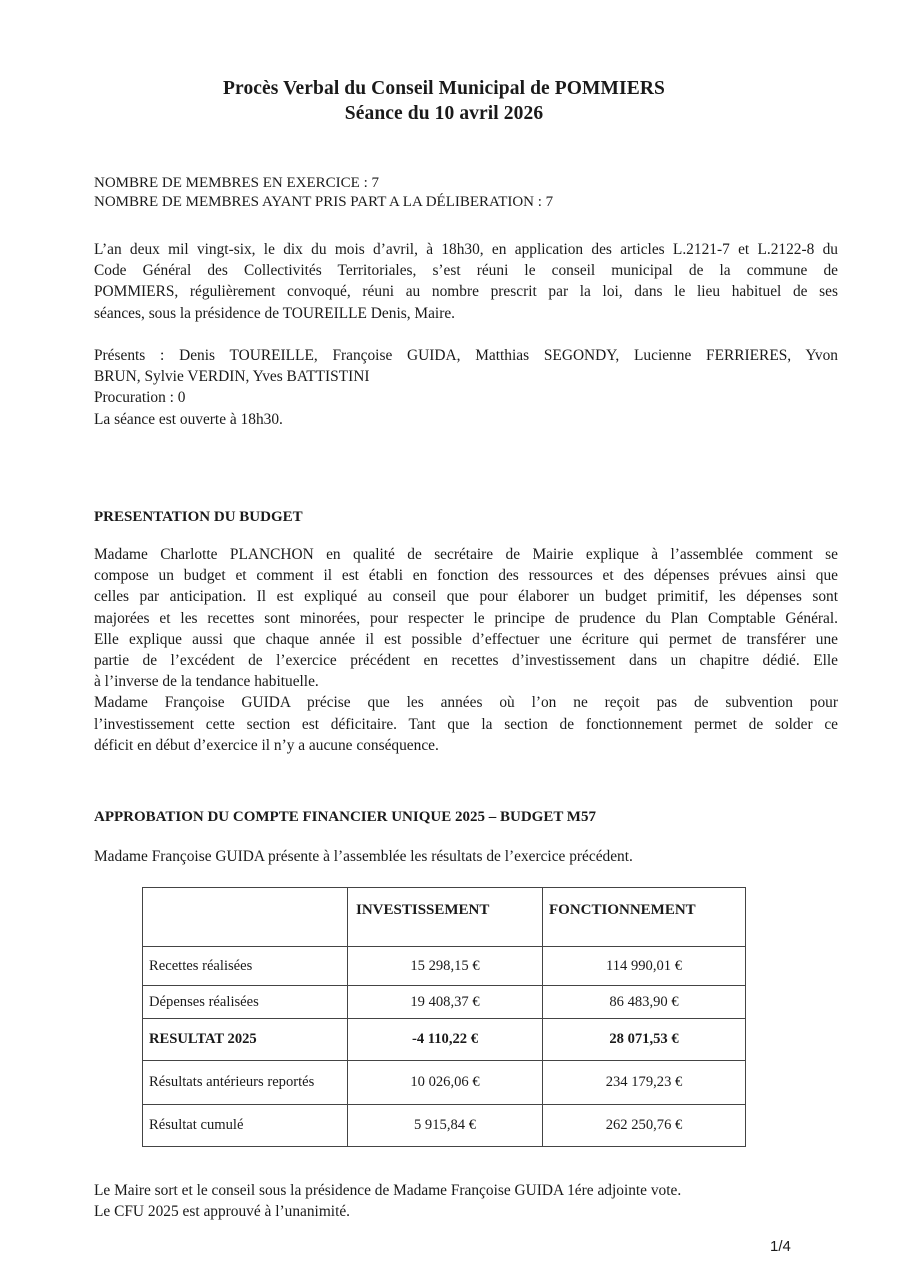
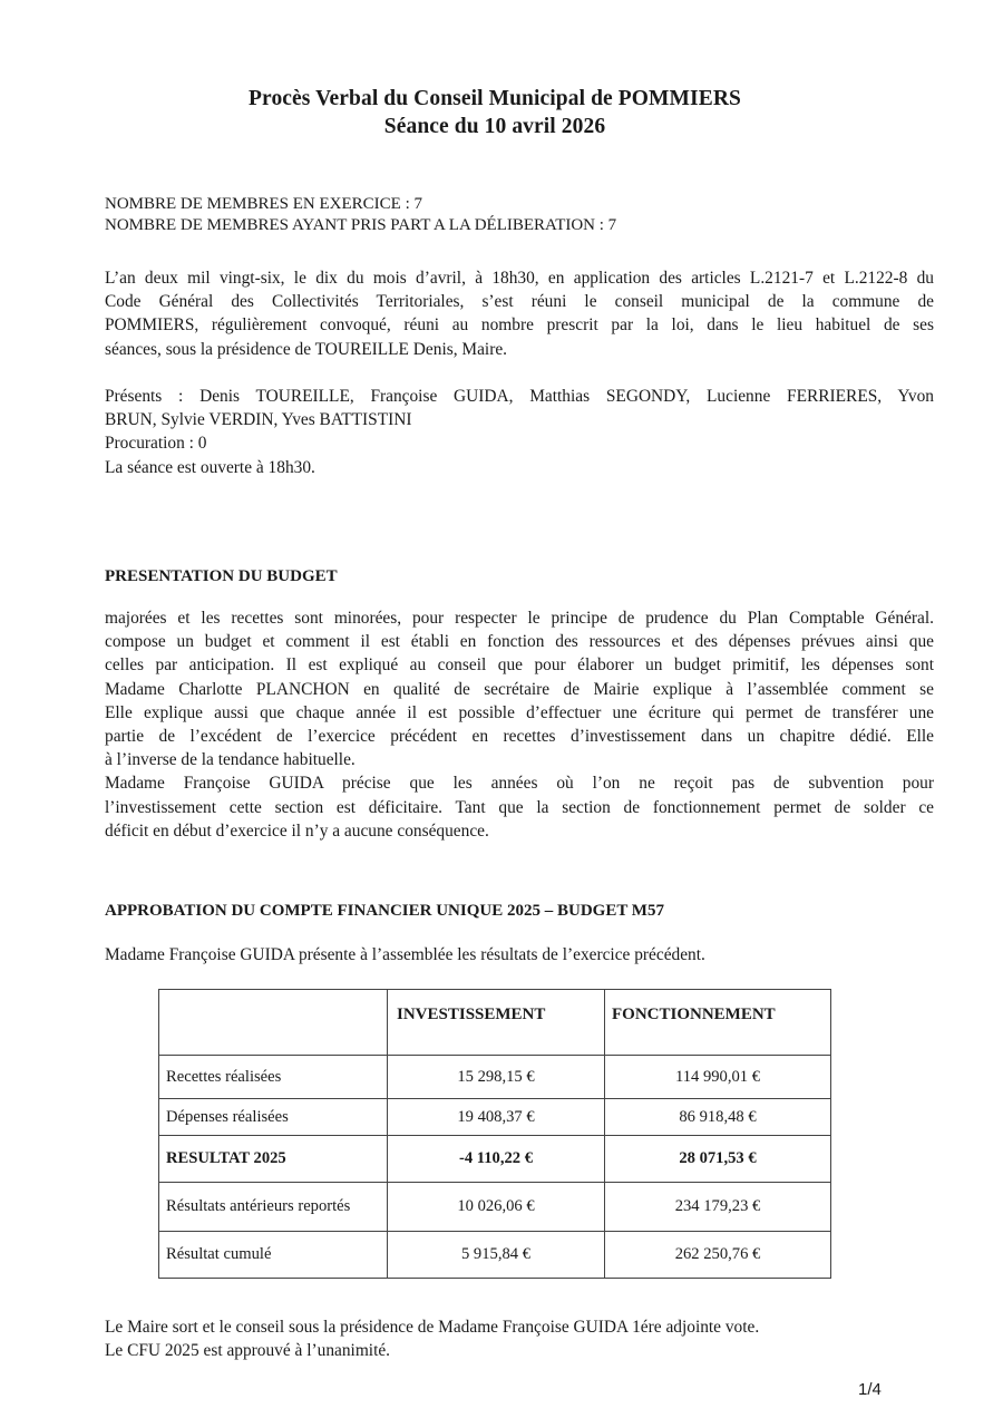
  Procès Verbal du Conseil Municipal de POMMIERS
  Séance du 10 avril 2026
  NOMBRE DE MEMBRES EN EXERCICE : 7
  NOMBRE DE MEMBRES AYANT PRIS PART A LA DÉLIBERATION : 7
  L’an deux mil vingt-six, le dix du mois d’avril, à 18h30, en application des articles L.2121-7 et L.2122-8 du
  Code Général des Collectivités Territoriales, s’est réuni le conseil municipal de la commune de
  POMMIERS, régulièrement convoqué, réuni au nombre prescrit par la loi, dans le lieu habituel de ses
  séances, sous la présidence de TOUREILLE Denis, Maire.
  Présents : Denis TOUREILLE, Françoise GUIDA, Matthias SEGONDY, Lucienne FERRIERES, Yvon
  BRUN, Sylvie VERDIN, Yves BATTISTINI
  Procuration : 0
  La séance est ouverte à 18h30.
  PRESENTATION DU BUDGET
- Madame Charlotte PLANCHON en qualité de secrétaire de Mairie explique à l’assemblée comment se
+ majorées et les recettes sont minorées, pour respecter le principe de prudence du Plan Comptable Général.
  compose un budget et comment il est établi en fonction des ressources et des dépenses prévues ainsi que
  celles par anticipation. Il est expliqué au conseil que pour élaborer un budget primitif, les dépenses sont
- majorées et les recettes sont minorées, pour respecter le principe de prudence du Plan Comptable Général.
+ Madame Charlotte PLANCHON en qualité de secrétaire de Mairie explique à l’assemblée comment se
  Elle explique aussi que chaque année il est possible d’effectuer une écriture qui permet de transférer une
  partie de l’excédent de l’exercice précédent en recettes d’investissement dans un chapitre dédié. Elle
  à l’inverse de la tendance habituelle.
  Madame Françoise GUIDA précise que les années où l’on ne reçoit pas de subvention pour
  l’investissement cette section est déficitaire. Tant que la section de fonctionnement permet de solder ce
  déficit en début d’exercice il n’y a aucune conséquence.
  APPROBATION DU COMPTE FINANCIER UNIQUE 2025 – BUDGET M57
  Madame Françoise GUIDA présente à l’assemblée les résultats de l’exercice précédent.
  	INVESTISSEMENT	FONCTIONNEMENT
  Recettes réalisées	15 298,15 €	114 990,01 €
- Dépenses réalisées	19 408,37 €	86 483,90 €
+ Dépenses réalisées	19 408,37 €	86 918,48 €
  RESULTAT 2025	-4 110,22 €	28 071,53 €
  Résultats antérieurs reportés	10 026,06 €	234 179,23 €
  Résultat cumulé	5 915,84 €	262 250,76 €
  Le Maire sort et le conseil sous la présidence de Madame Françoise GUIDA 1ére adjointe vote.
  Le CFU 2025 est approuvé à l’unanimité.
  1/4
